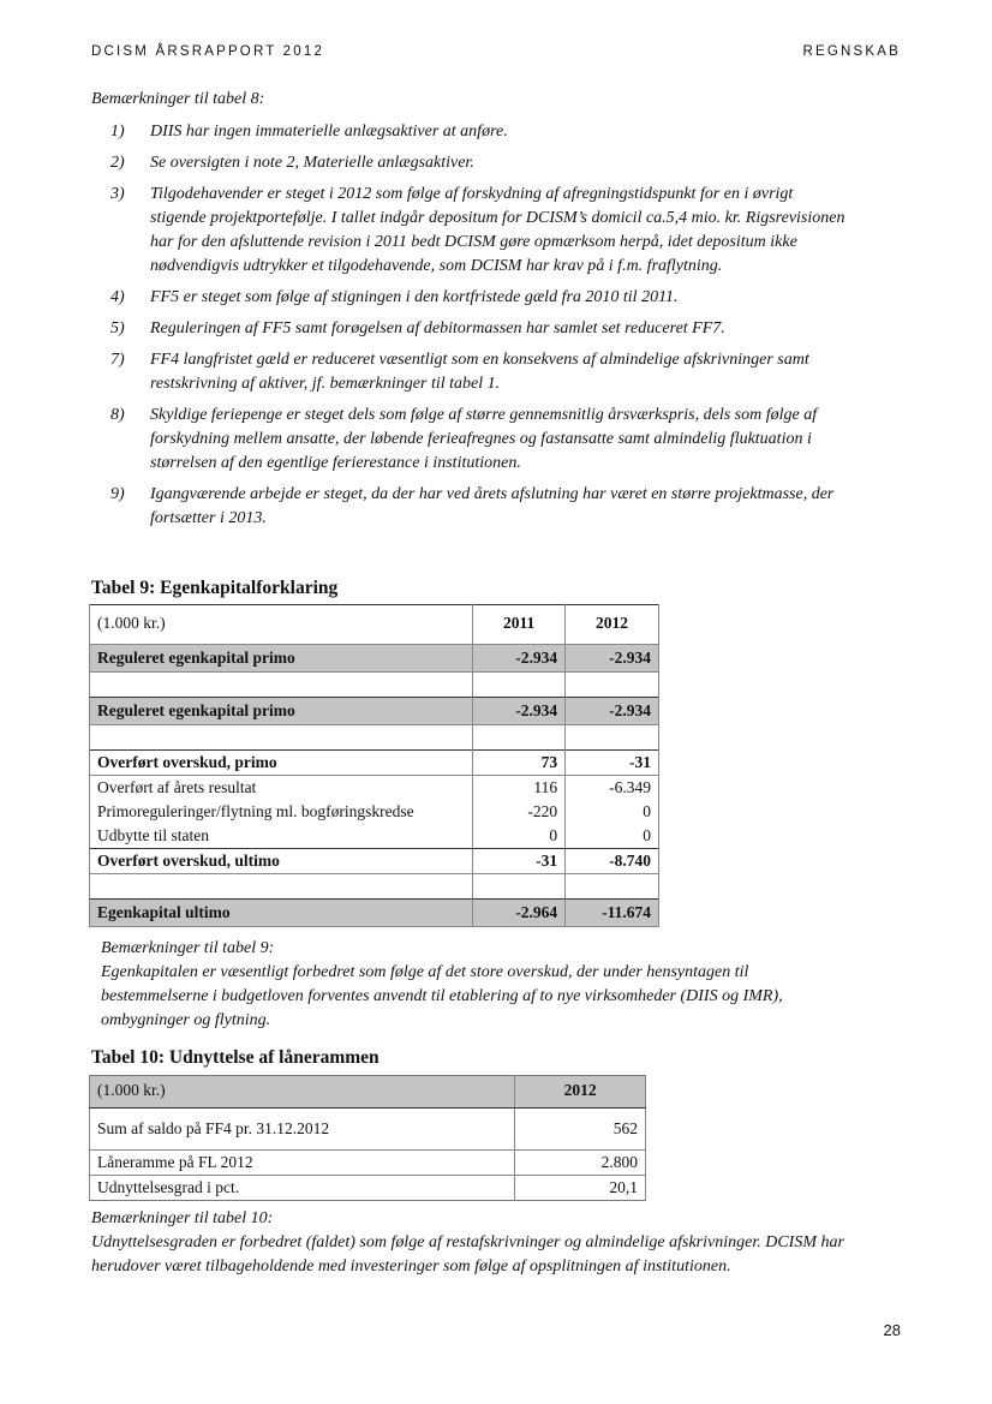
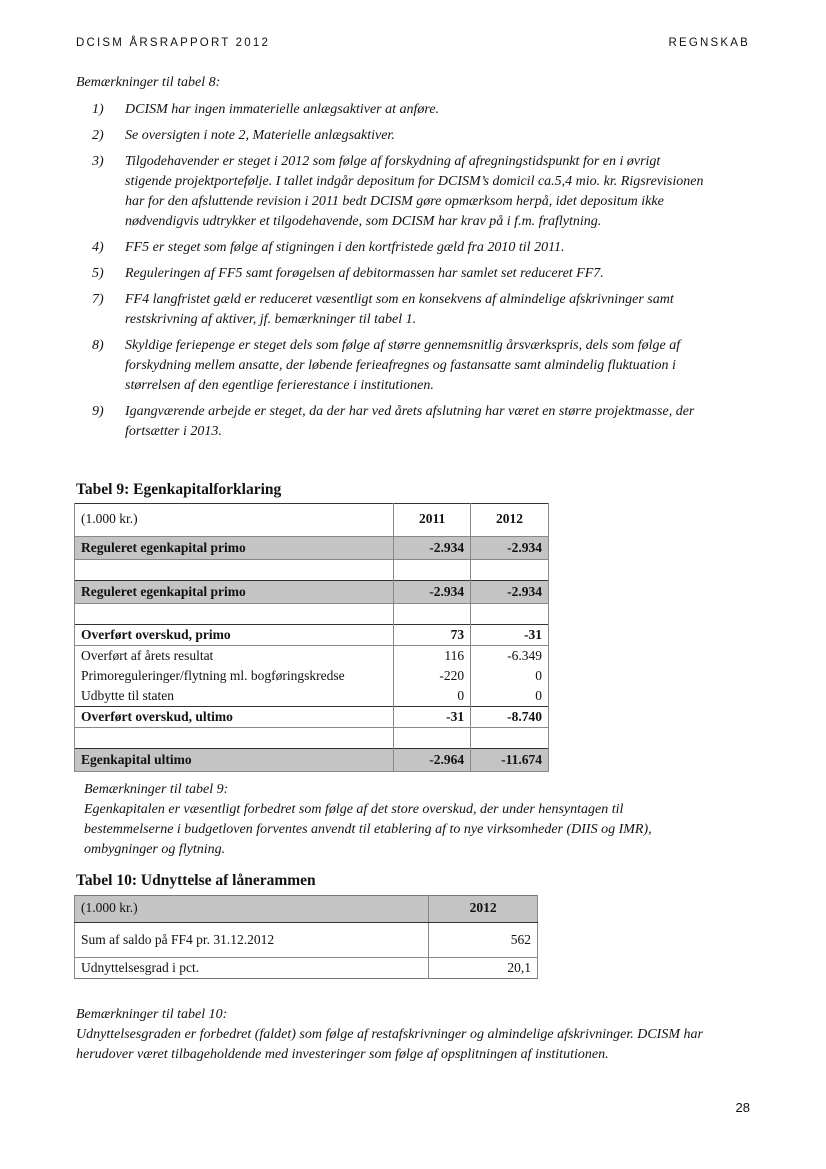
  DCISM ÅRSRAPPORT 2012
  REGNSKAB
  Bemærkninger til tabel 8:
  1)
- DIIS har ingen immaterielle anlægsaktiver at anføre.
+ DCISM har ingen immaterielle anlægsaktiver at anføre.
  2)
  Se oversigten i note 2, Materielle anlægsaktiver.
  3)
  Tilgodehavender er steget i 2012 som følge af forskydning af afregningstidspunkt for en i øvrigt stigende projektportefølje. I tallet indgår depositum for DCISM’s domicil ca.5,4 mio. kr. Rigsrevisionen har for den afsluttende revision i 2011 bedt DCISM gøre opmærksom herpå, idet depositum ikke nødvendigvis udtrykker et tilgodehavende, som DCISM har krav på i f.m. fraflytning.
  4)
  FF5 er steget som følge af stigningen i den kortfristede gæld fra 2010 til 2011.
  5)
  Reguleringen af FF5 samt forøgelsen af debitormassen har samlet set reduceret FF7.
  7)
  FF4 langfristet gæld er reduceret væsentligt som en konsekvens af almindelige afskrivninger samt restskrivning af aktiver, jf. bemærkninger til tabel 1.
  8)
  Skyldige feriepenge er steget dels som følge af større gennemsnitlig årsværkspris, dels som følge af forskydning mellem ansatte, der løbende ferieafregnes og fastansatte samt almindelig fluktuation i størrelsen af den egentlige ferierestance i institutionen.
  9)
  Igangværende arbejde er steget, da der har ved årets afslutning har været en større projektmasse, der fortsætter i 2013.
  Tabel 9: Egenkapitalforklaring
  (1.000 kr.)	2011	2012
  Reguleret egenkapital primo	-2.934	-2.934
  Reguleret egenkapital primo	-2.934	-2.934
  Overført overskud, primo	73	-31
  Overført af årets resultat	116	-6.349
  Primoreguleringer/flytning ml. bogføringskredse	-220	0
  Udbytte til staten	0	0
  Overført overskud, ultimo	-31	-8.740
  Egenkapital ultimo	-2.964	-11.674
  Bemærkninger til tabel 9:
  Egenkapitalen er væsentligt forbedret som følge af det store overskud, der under hensyntagen til bestemmelserne i budgetloven forventes anvendt til etablering af to nye virksomheder (DIIS og IMR), ombygninger og flytning.
  Tabel 10: Udnyttelse af lånerammen
  (1.000 kr.)	2012
  Sum af saldo på FF4 pr. 31.12.2012	562
- Låneramme på FL 2012	2.800
  Udnyttelsesgrad i pct.	20,1
  Bemærkninger til tabel 10:
  Udnyttelsesgraden er forbedret (faldet) som følge af restafskrivninger og almindelige afskrivninger. DCISM har herudover været tilbageholdende med investeringer som følge af opsplitningen af institutionen.
  28
